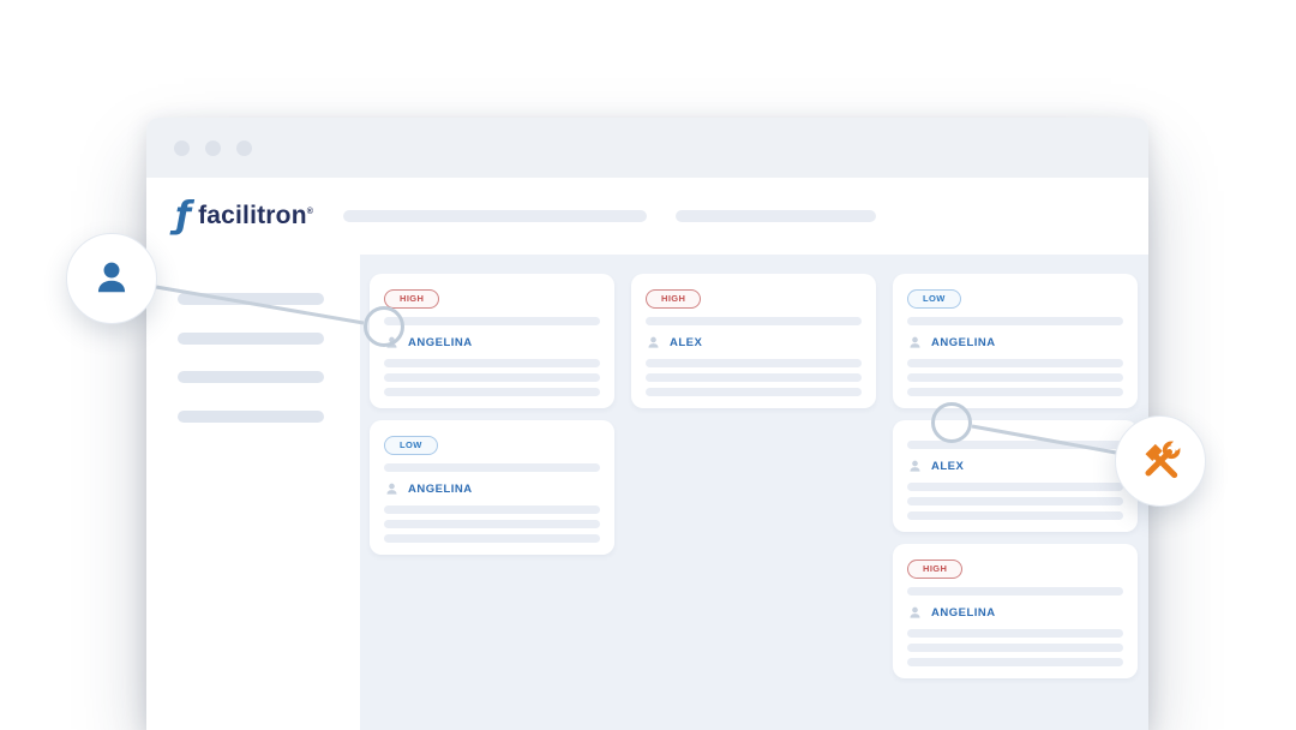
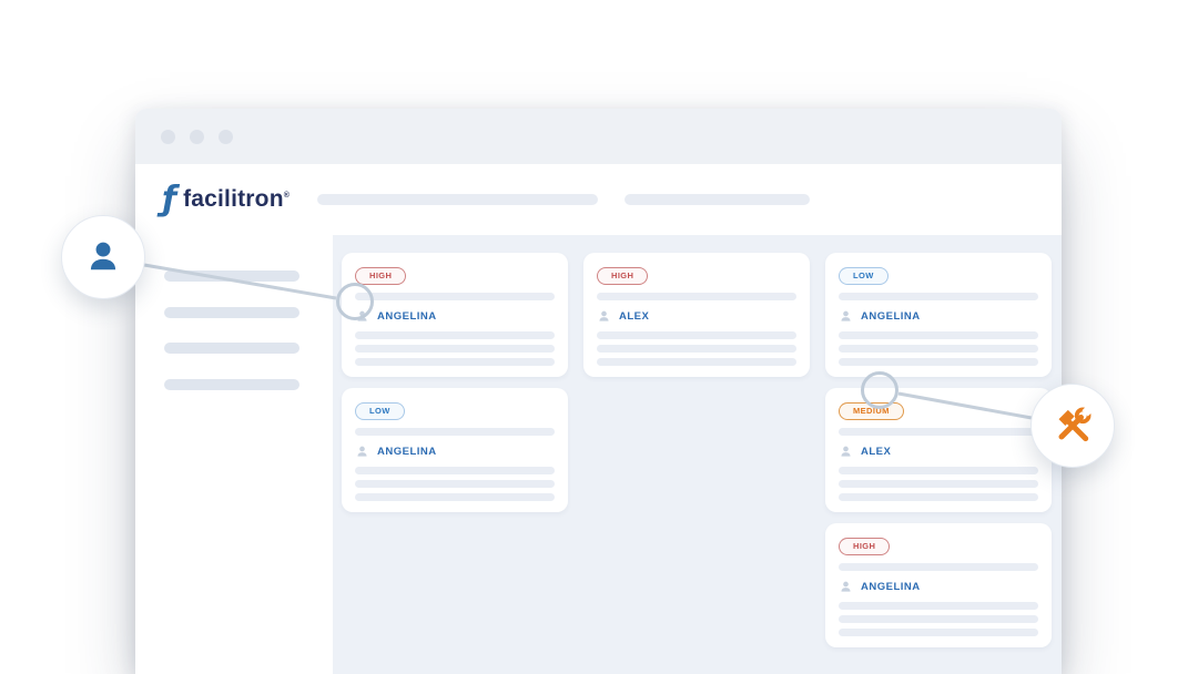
  ƒ
  facilitron
  HIGH
  ANGELINA
  LOW
  ANGELINA
  HIGH
  ALEX
  LOW
  ANGELINA
+ MEDIUM
  ALEX
  HIGH
  ANGELINA
